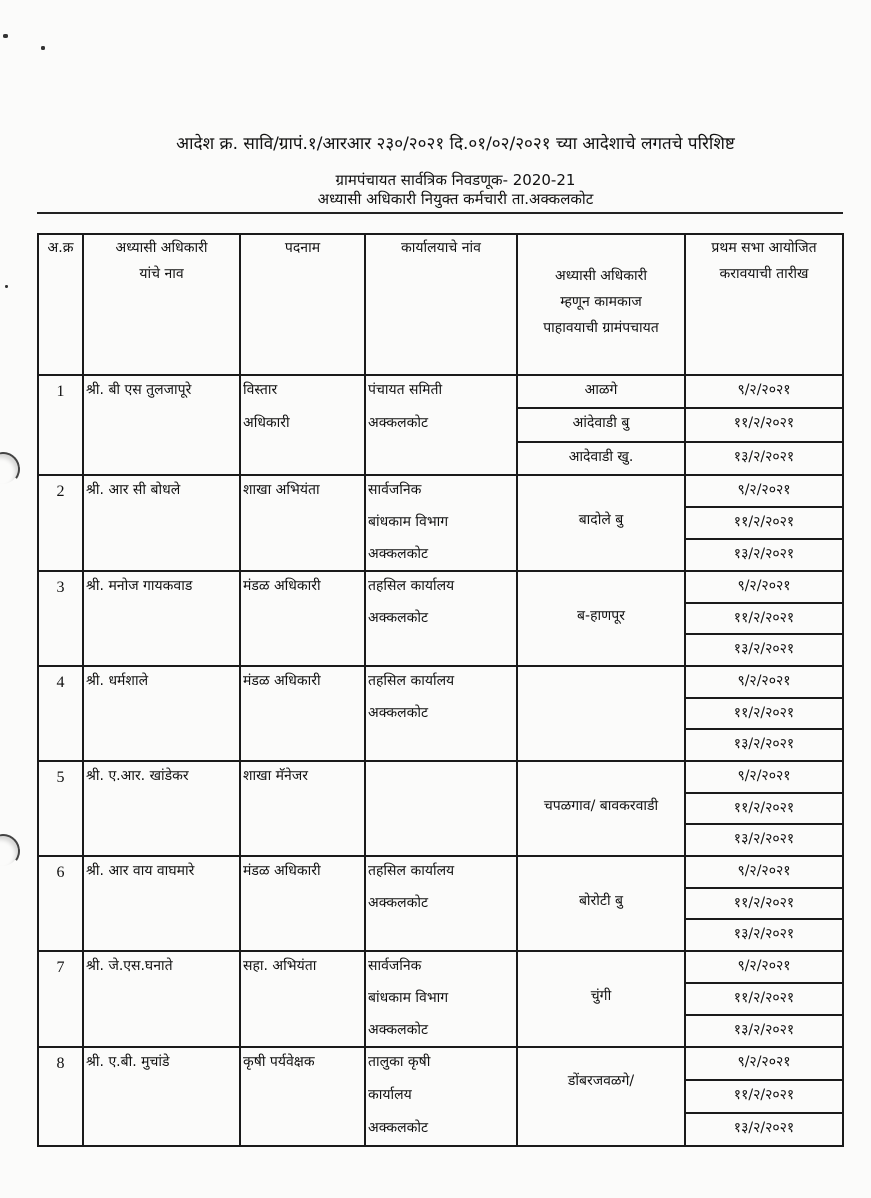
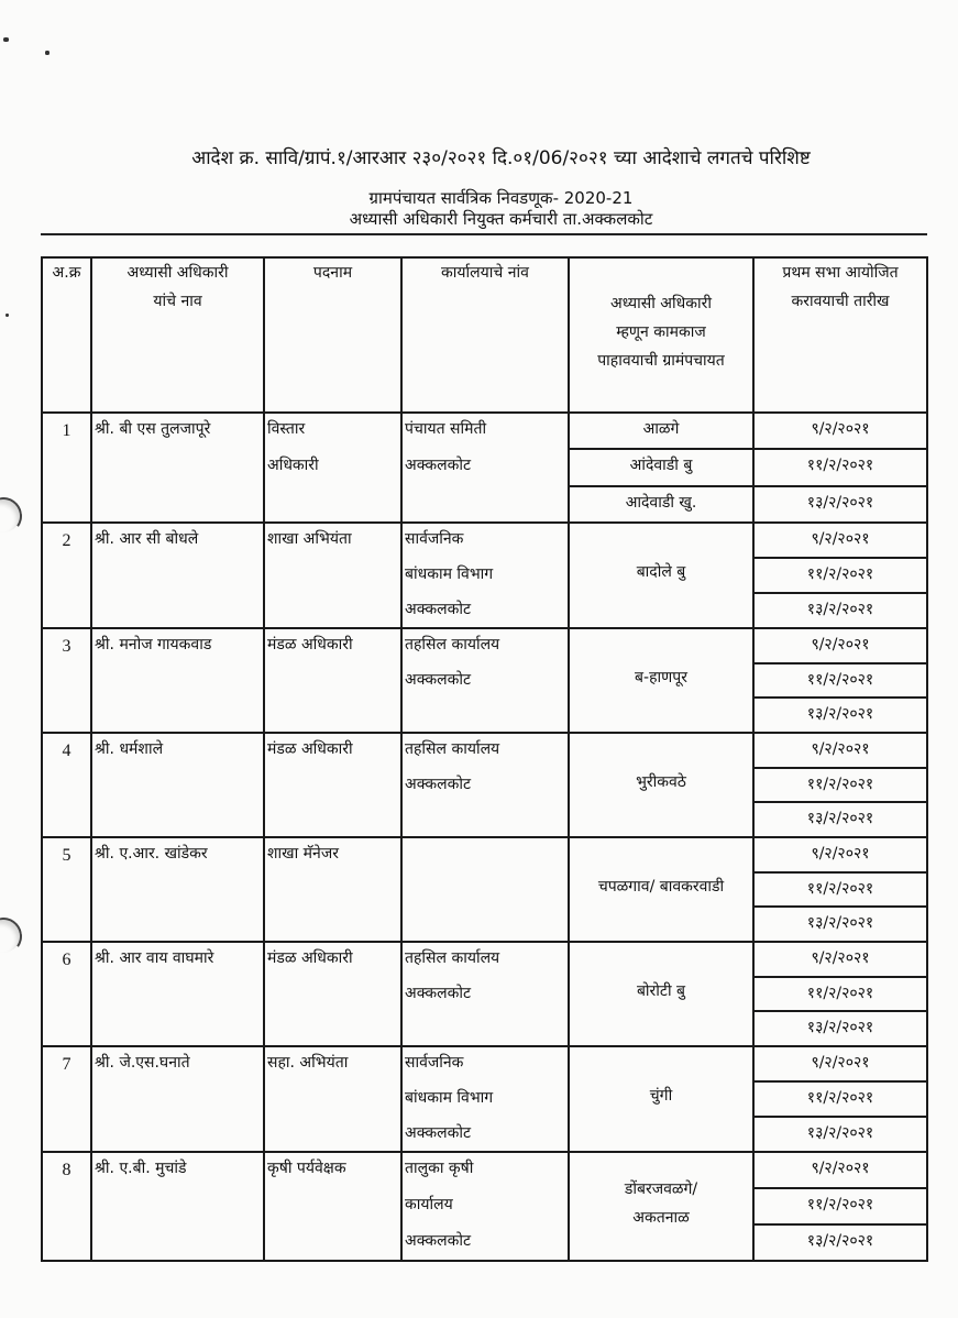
- आदेश क्र. सावि/ग्रापं.१/आरआर २३०/२०२१ दि.०१/०२/२०२१ च्या आदेशाचे लगतचे परिशिष्ट
+ आदेश क्र. सावि/ग्रापं.१/आरआर २३०/२०२१ दि.०१/06/२०२१ च्या आदेशाचे लगतचे परिशिष्ट
  ग्रामपंचायत सार्वत्रिक निवडणूक- 2020-21
  अध्यासी अधिकारी नियुक्त कर्मचारी ता.अक्कलकोट
  अ.क्र
  अध्यासी अधिकारी
  यांचे नाव
  पदनाम
  कार्यालयाचे नांव
  अध्यासी अधिकारी
  म्हणून कामकाज
  पाहावयाची ग्रामंपचायत
  प्रथम सभा आयोजित
  करावयाची तारीख
  1
  श्री. बी एस तुलजापूरे
  विस्तार
  अधिकारी
  पंचायत समिती
  अक्कलकोट
  ९/२/२०२१
  ११/२/२०२१
  १३/२/२०२१
  आळगे
  आंदेवाडी बु
  आदेवाडी खु.
  2
  श्री. आर सी बोधले
  शाखा अभियंता
  सार्वजनिक
  बांधकाम विभाग
  अक्कलकोट
  ९/२/२०२१
  ११/२/२०२१
  १३/२/२०२१
  बादोले बु
  3
  श्री. मनोज गायकवाड
  मंडळ अधिकारी
  तहसिल कार्यालय
  अक्कलकोट
  ९/२/२०२१
  ११/२/२०२१
  १३/२/२०२१
  ब-हाणपूर
  4
  श्री. धर्मशाले
  मंडळ अधिकारी
  तहसिल कार्यालय
  अक्कलकोट
  ९/२/२०२१
  ११/२/२०२१
  १३/२/२०२१
+ भुरीकवठे
  5
  श्री. ए.आर. खांडेकर
  शाखा मॅनेजर
  ९/२/२०२१
  ११/२/२०२१
  १३/२/२०२१
  चपळगाव/ बावकरवाडी
  6
  श्री. आर वाय वाघमारे
  मंडळ अधिकारी
  तहसिल कार्यालय
  अक्कलकोट
  ९/२/२०२१
  ११/२/२०२१
  १३/२/२०२१
  बोरोटी बु
  7
  श्री. जे.एस.घनाते
  सहा. अभियंता
  सार्वजनिक
  बांधकाम विभाग
  अक्कलकोट
  ९/२/२०२१
  ११/२/२०२१
  १३/२/२०२१
  चुंगी
  8
  श्री. ए.बी. मुचांडे
  कृषी पर्यवेक्षक
  तालुका कृषी
  कार्यालय
  अक्कलकोट
  ९/२/२०२१
  ११/२/२०२१
  १३/२/२०२१
  डोंबरजवळगे/
+ अकतनाळ
